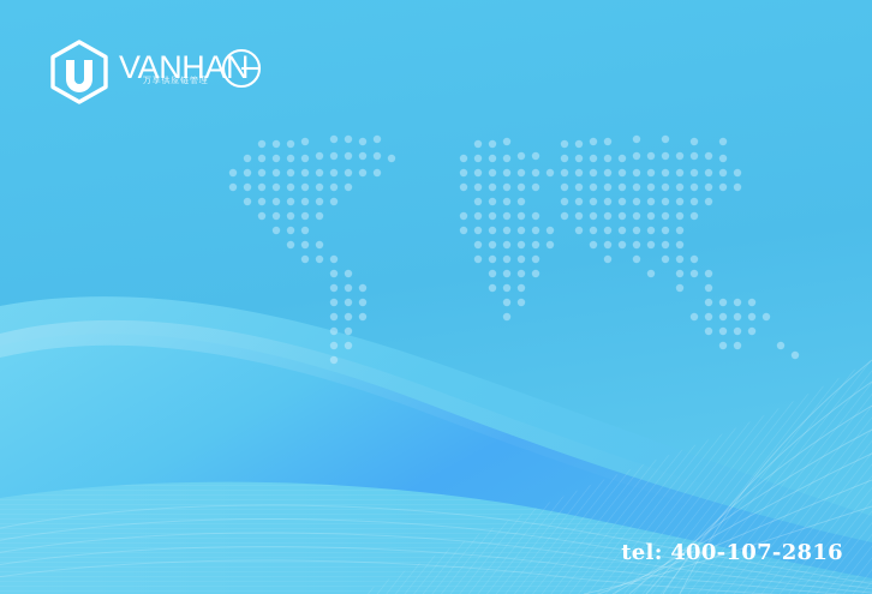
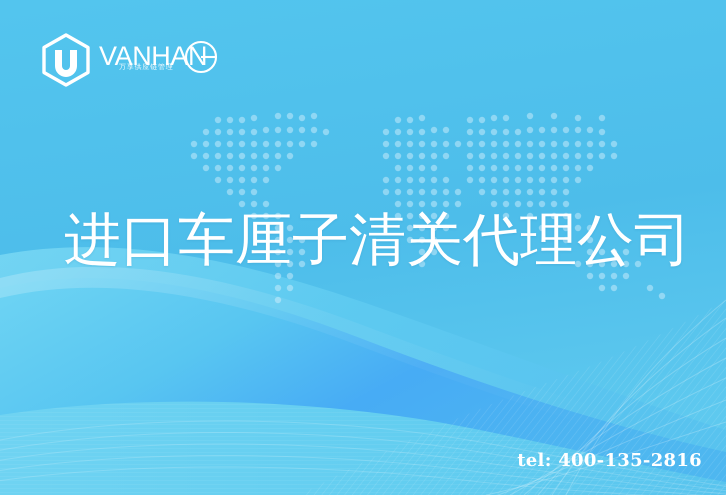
  VANHAN
  万享供应链管理
+ 进口车厘子清关代理公司
- tel: 400-107-2816
+ tel: 400-135-2816
